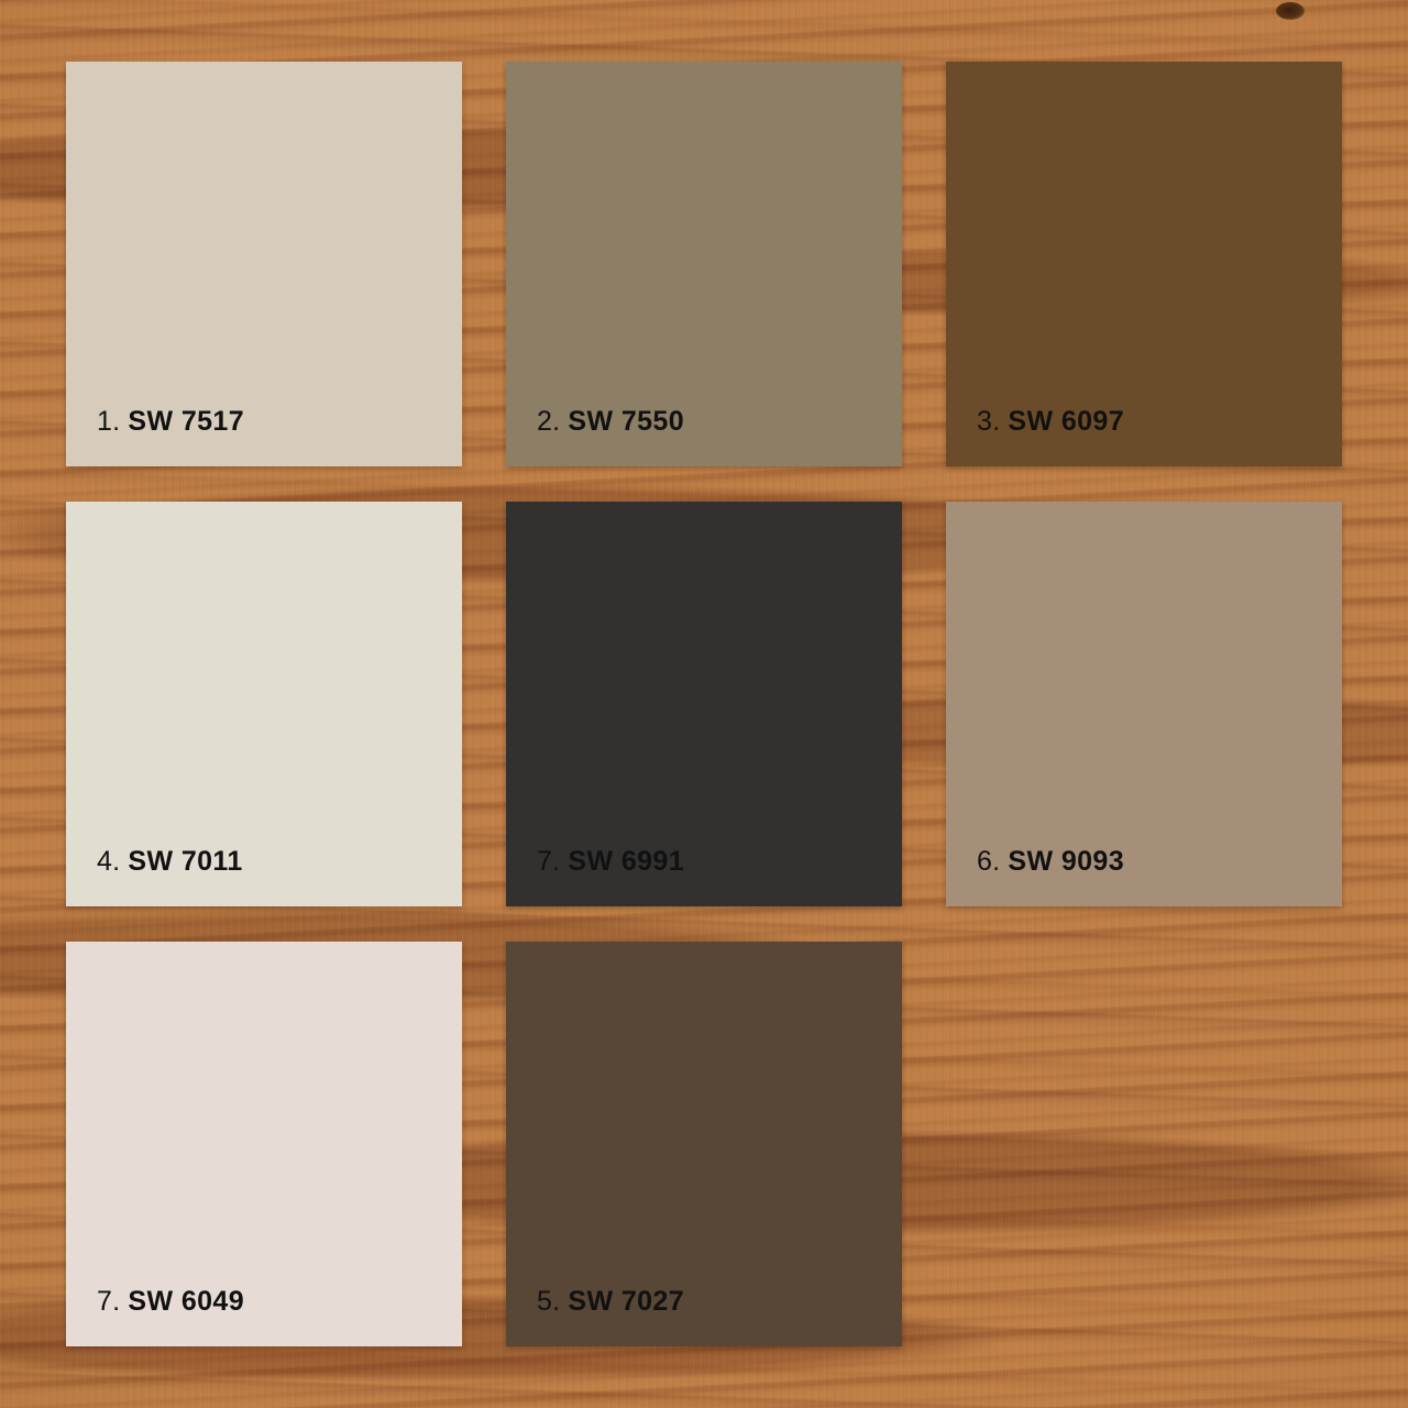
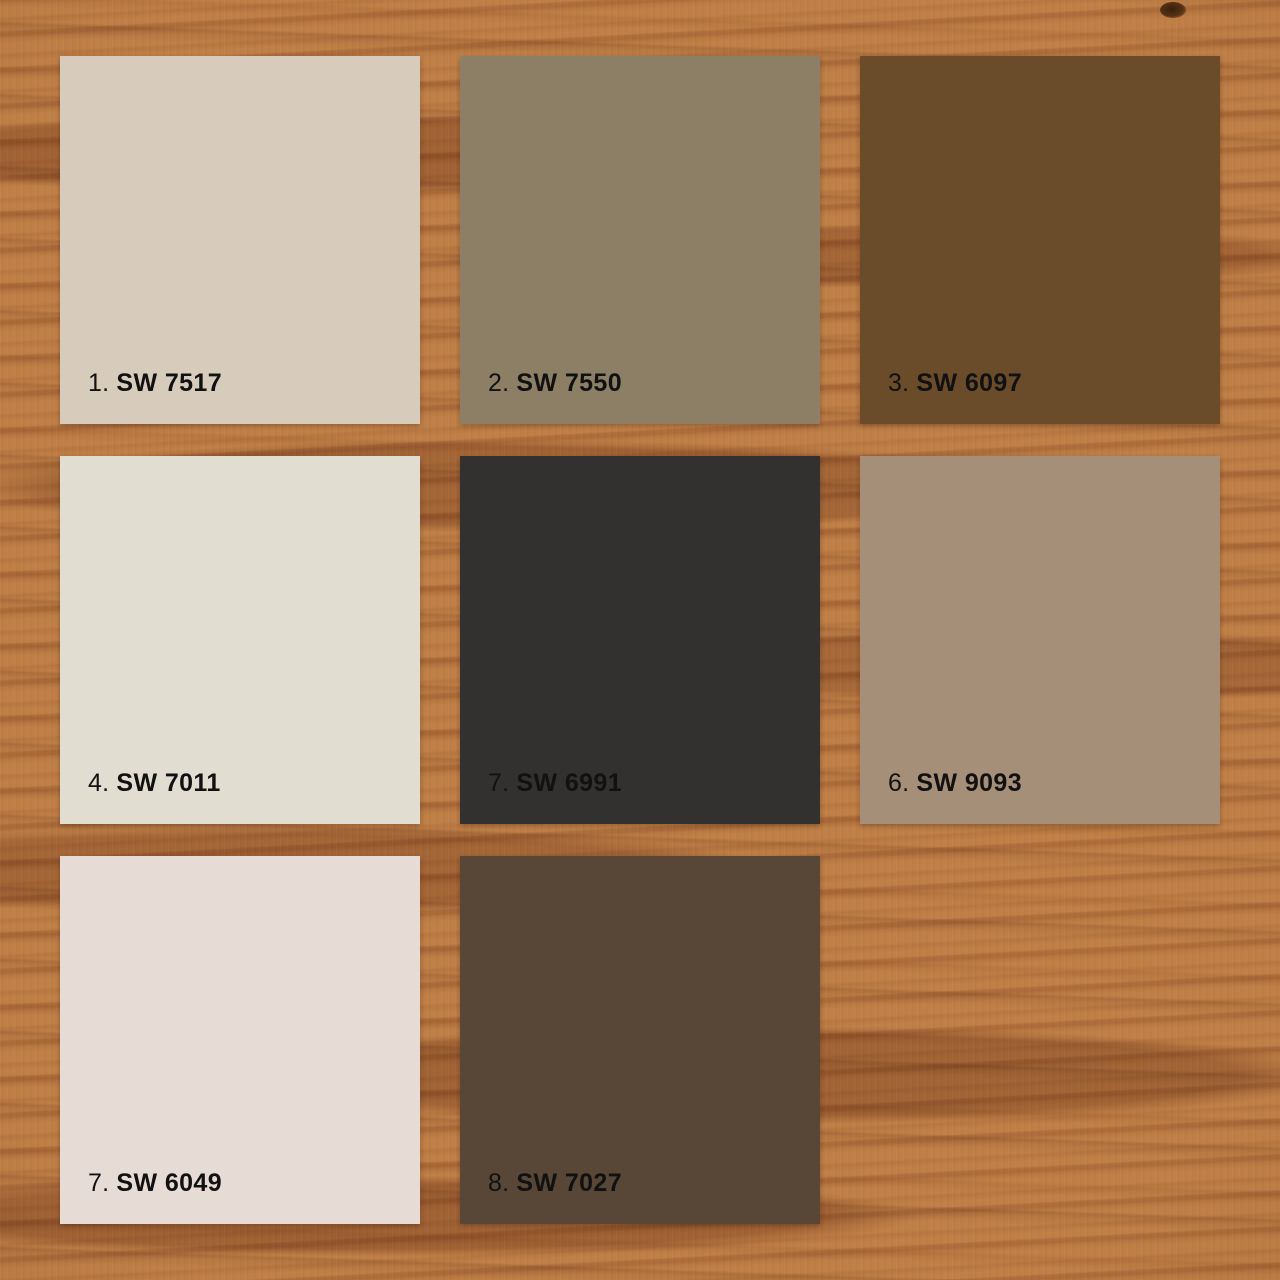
  1. SW 7517
  2. SW 7550
  3. SW 6097
  4. SW 7011
  7. SW 6991
  6. SW 9093
  7. SW 6049
- 5. SW 7027
+ 8. SW 7027
